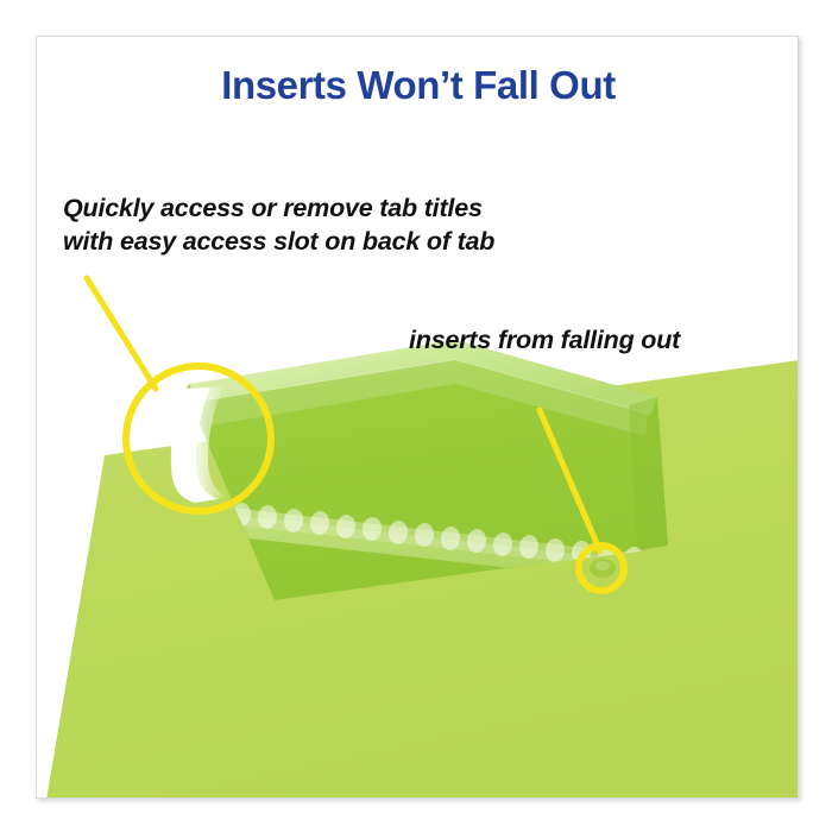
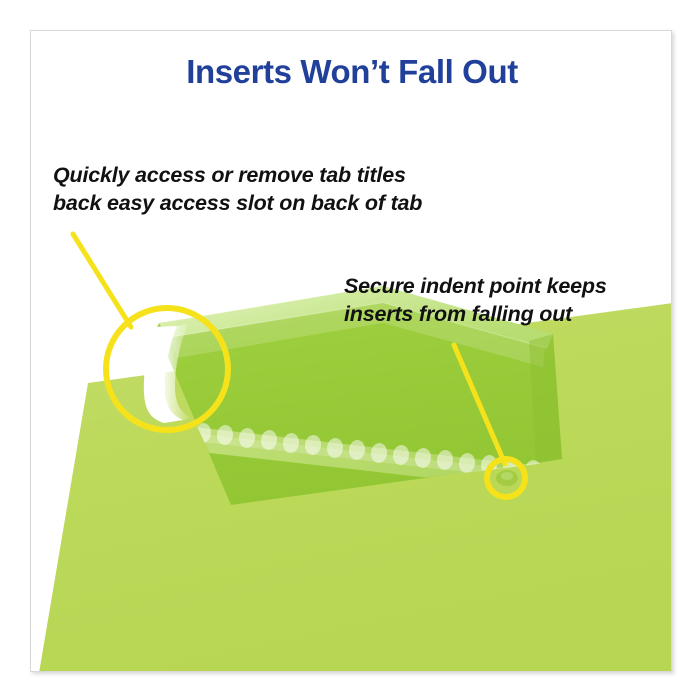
  Inserts Won’t Fall Out
  Quickly access or remove tab titles
- with easy access slot on back of tab
+ back easy access slot on back of tab
+ Secure indent point keeps
  inserts from falling out
